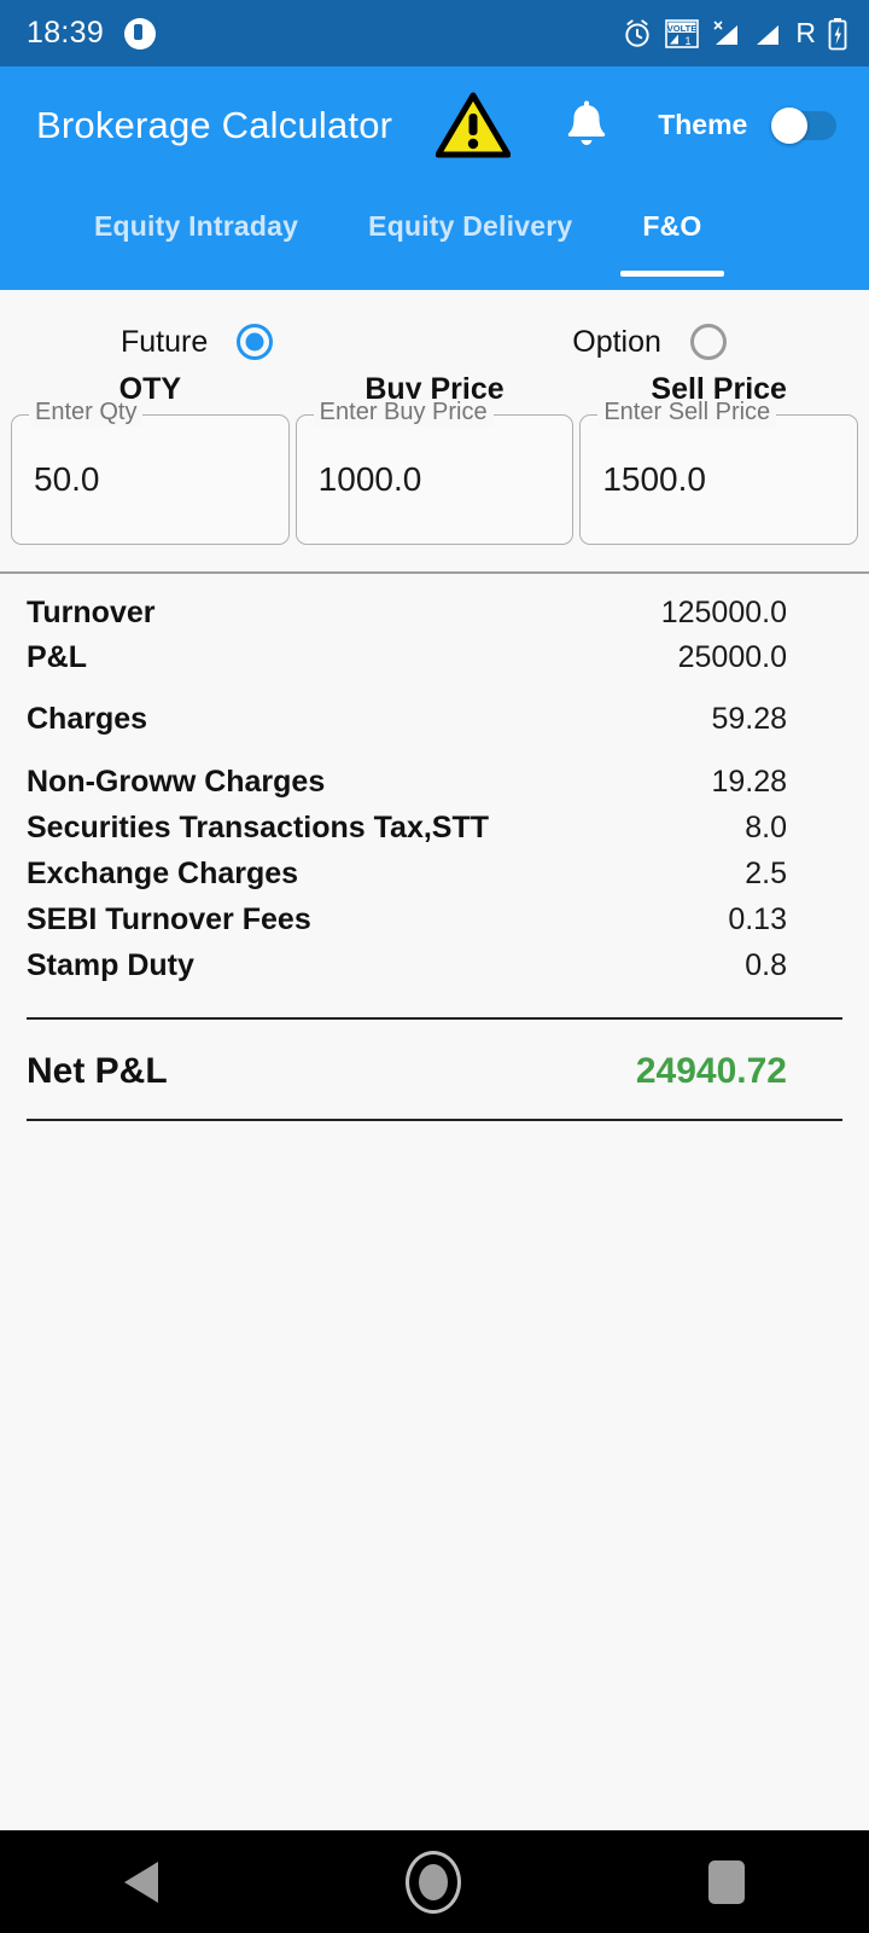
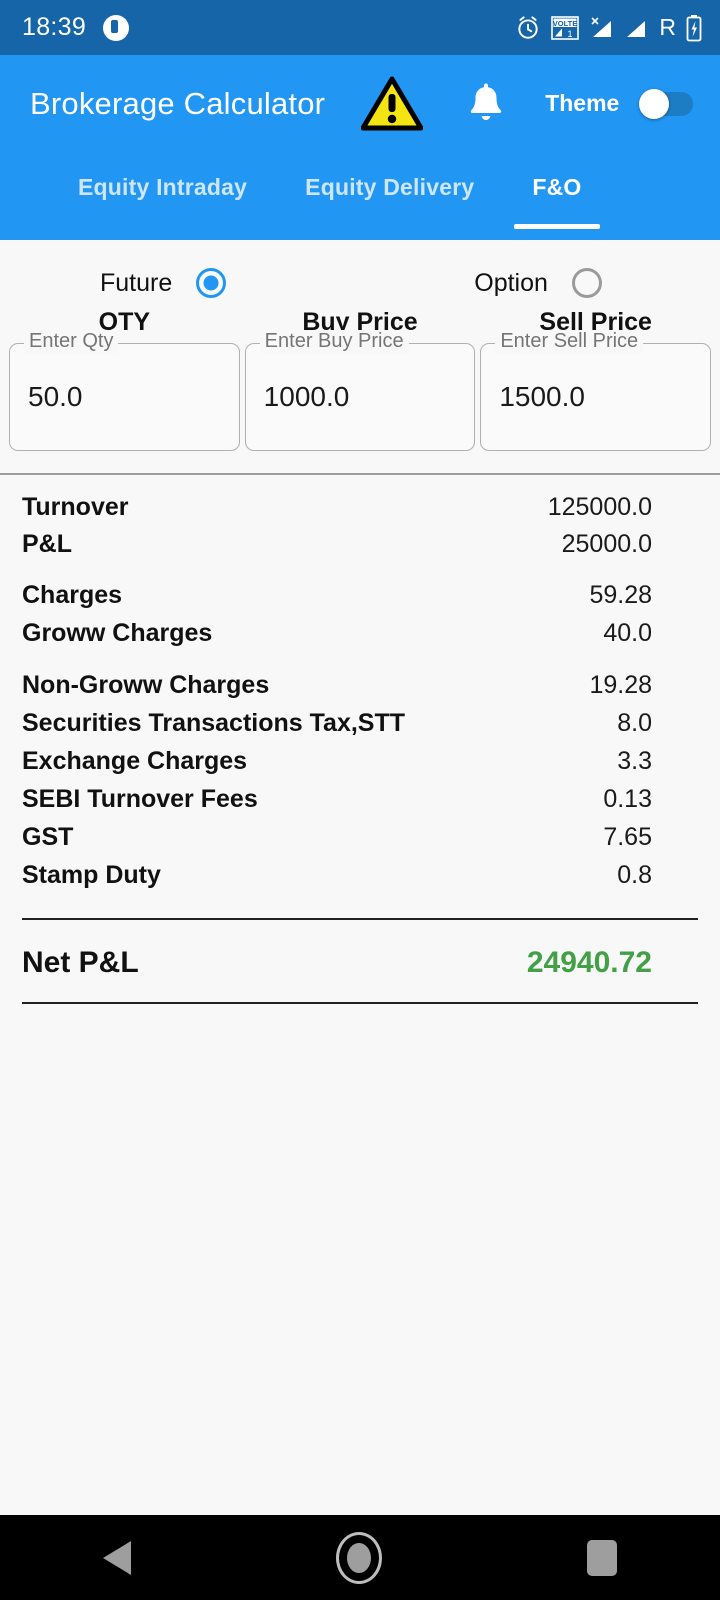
  18:39
  VOLTE
  1
  R
  Brokerage Calculator
  Theme
  Equity Intraday
  Equity Delivery
  F&O
  Future
  Option
  QTY
  Enter Qty
  50.0
  Buy Price
  Enter Buy Price
  1000.0
  Sell Price
  Enter Sell Price
  1500.0
  Turnover
  125000.0
  P&L
  25000.0
  Charges
  59.28
+ Groww Charges
+ 40.0
  Non-Groww Charges
  19.28
  Securities Transactions Tax,STT
  8.0
  Exchange Charges
- 2.5
+ 3.3
  SEBI Turnover Fees
  0.13
+ GST
+ 7.65
  Stamp Duty
  0.8
  Net P&L
  24940.72
